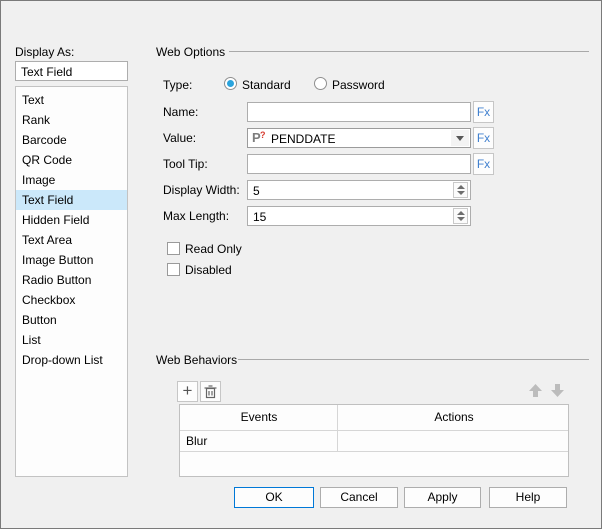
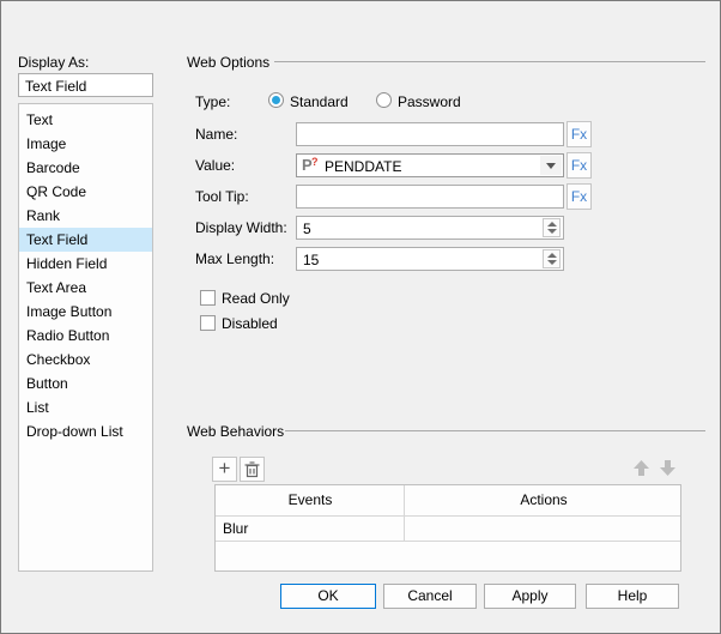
  Display As:
  Text Field
  Text
- Rank
+ Image
  Barcode
  QR Code
- Image
+ Rank
  Text Field
  Hidden Field
  Text Area
  Image Button
  Radio Button
  Checkbox
  Button
  List
  Drop-down List
  Web Options
  Type:
  Standard
  Password
  Name:
  Fx
  Value:
  P
  ?
  PENDDATE
  Fx
  Tool Tip:
  Fx
  Display Width:
  5
  Max Length:
  15
  Read Only
  Disabled
  Web Behaviors
  +
  Events
  Actions
  Blur
  OK
  Cancel
  Apply
  Help
